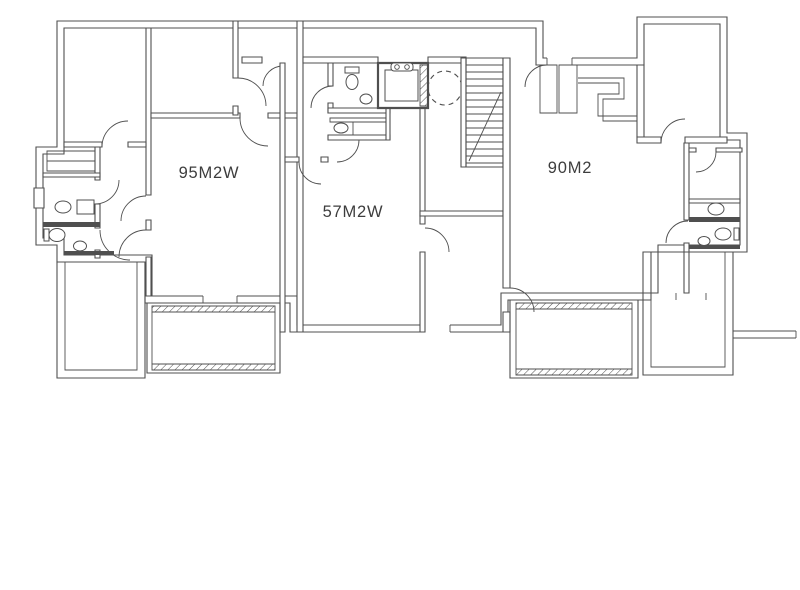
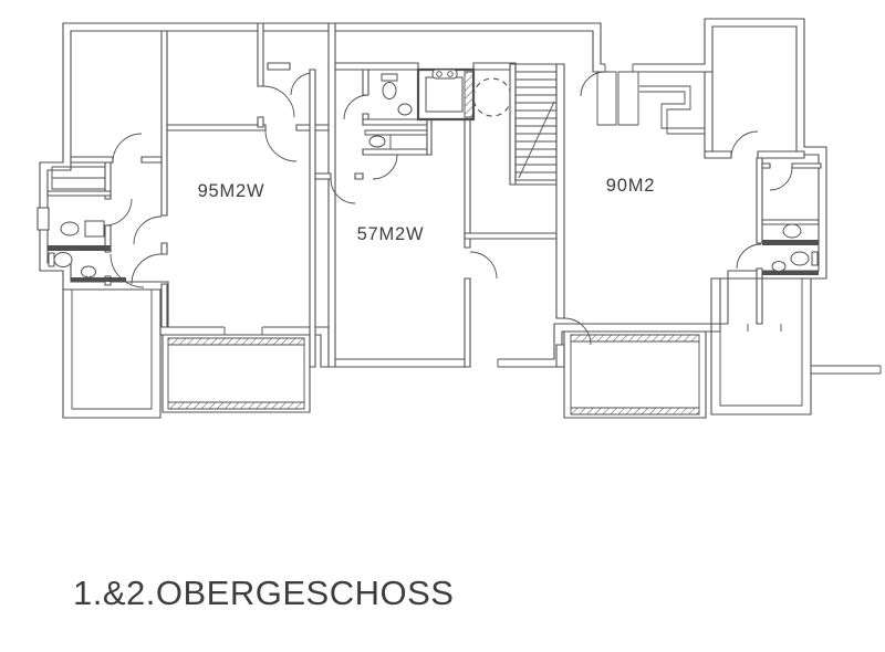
  95M2W
  57M2W
  90M2
+ 1.&2.OBERGESCHOSS
